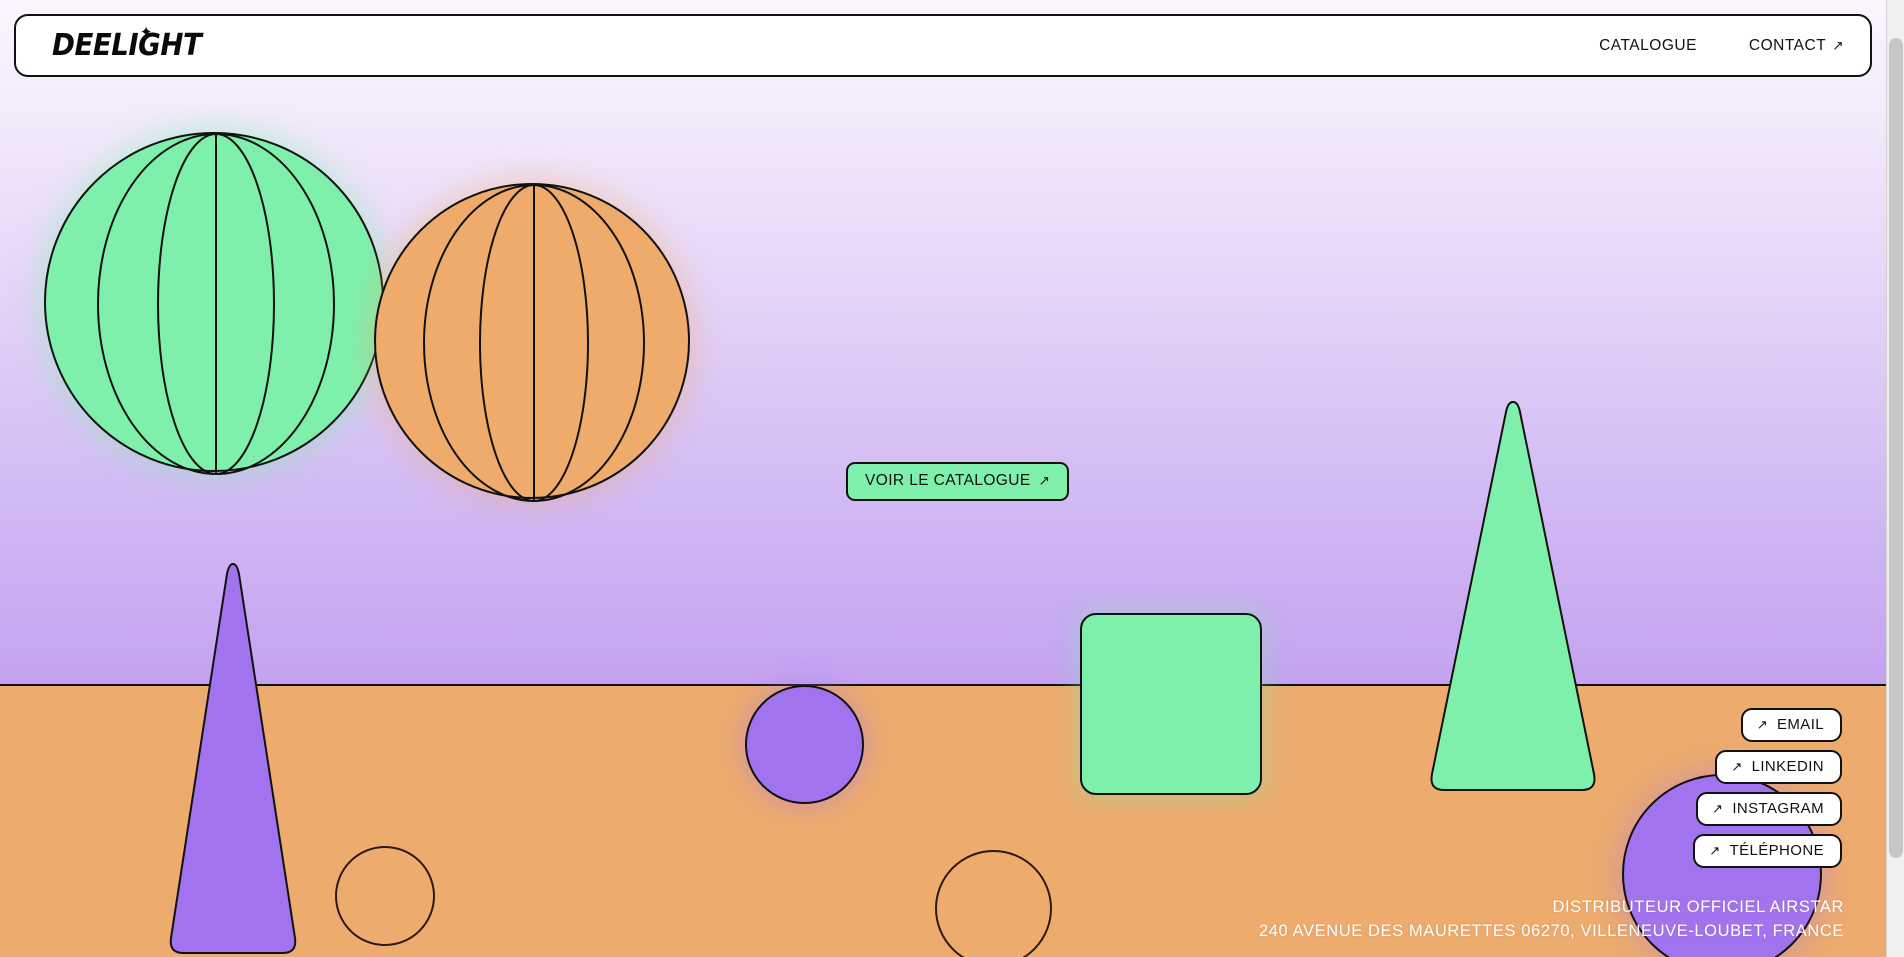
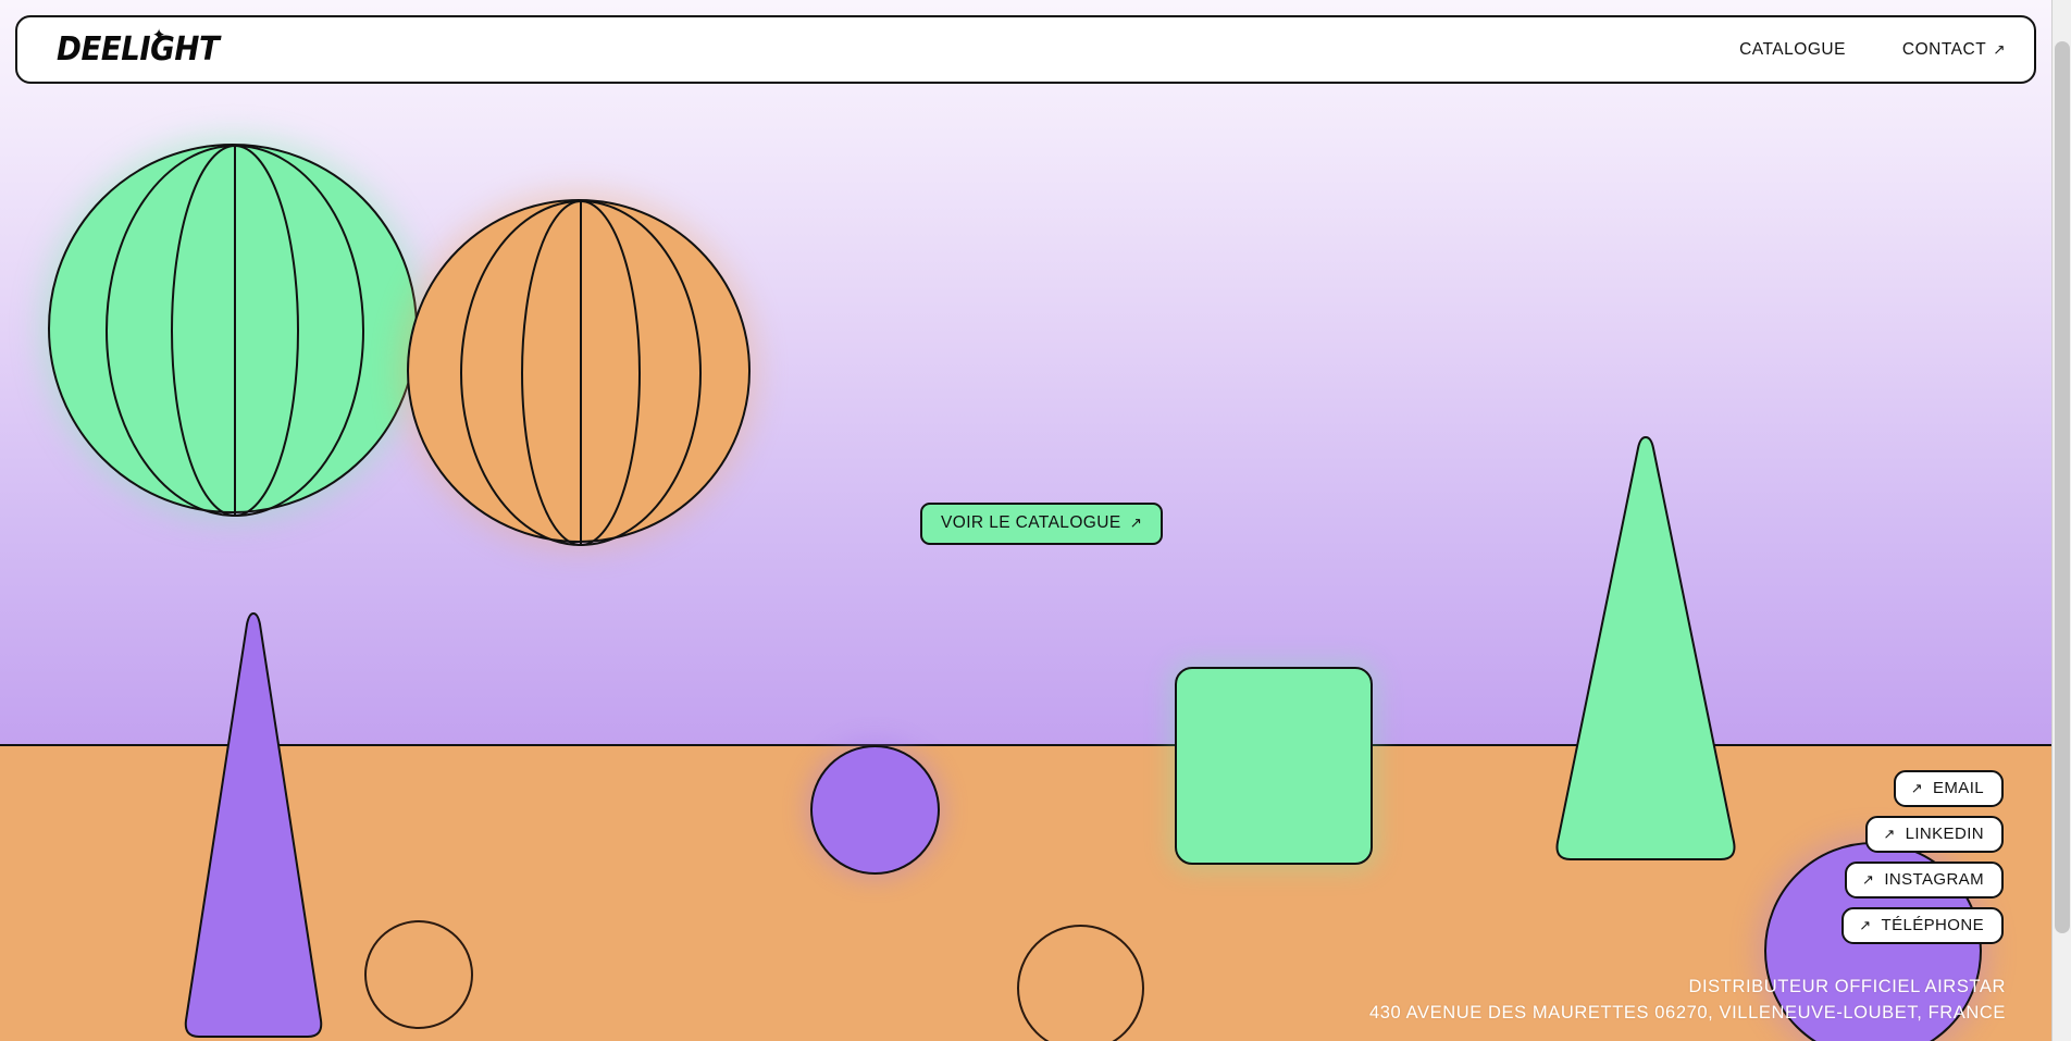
  VOIR LE CATALOGUE
  ↗
  ↗
  EMAIL
  ↗
  LINKEDIN
  ↗
  INSTAGRAM
  ↗
  TÉLÉPHONE
  DISTRIBUTEUR OFFICIEL AIRSTAR
- 240 AVENUE DES MAURETTES 06270, VILLENEUVE-LOUBET, FRANCE
+ 430 AVENUE DES MAURETTES 06270, VILLENEUVE-LOUBET, FRANCE
  DEELIGHT
  ✦
  CATALOGUE
  CONTACT
  ↗
